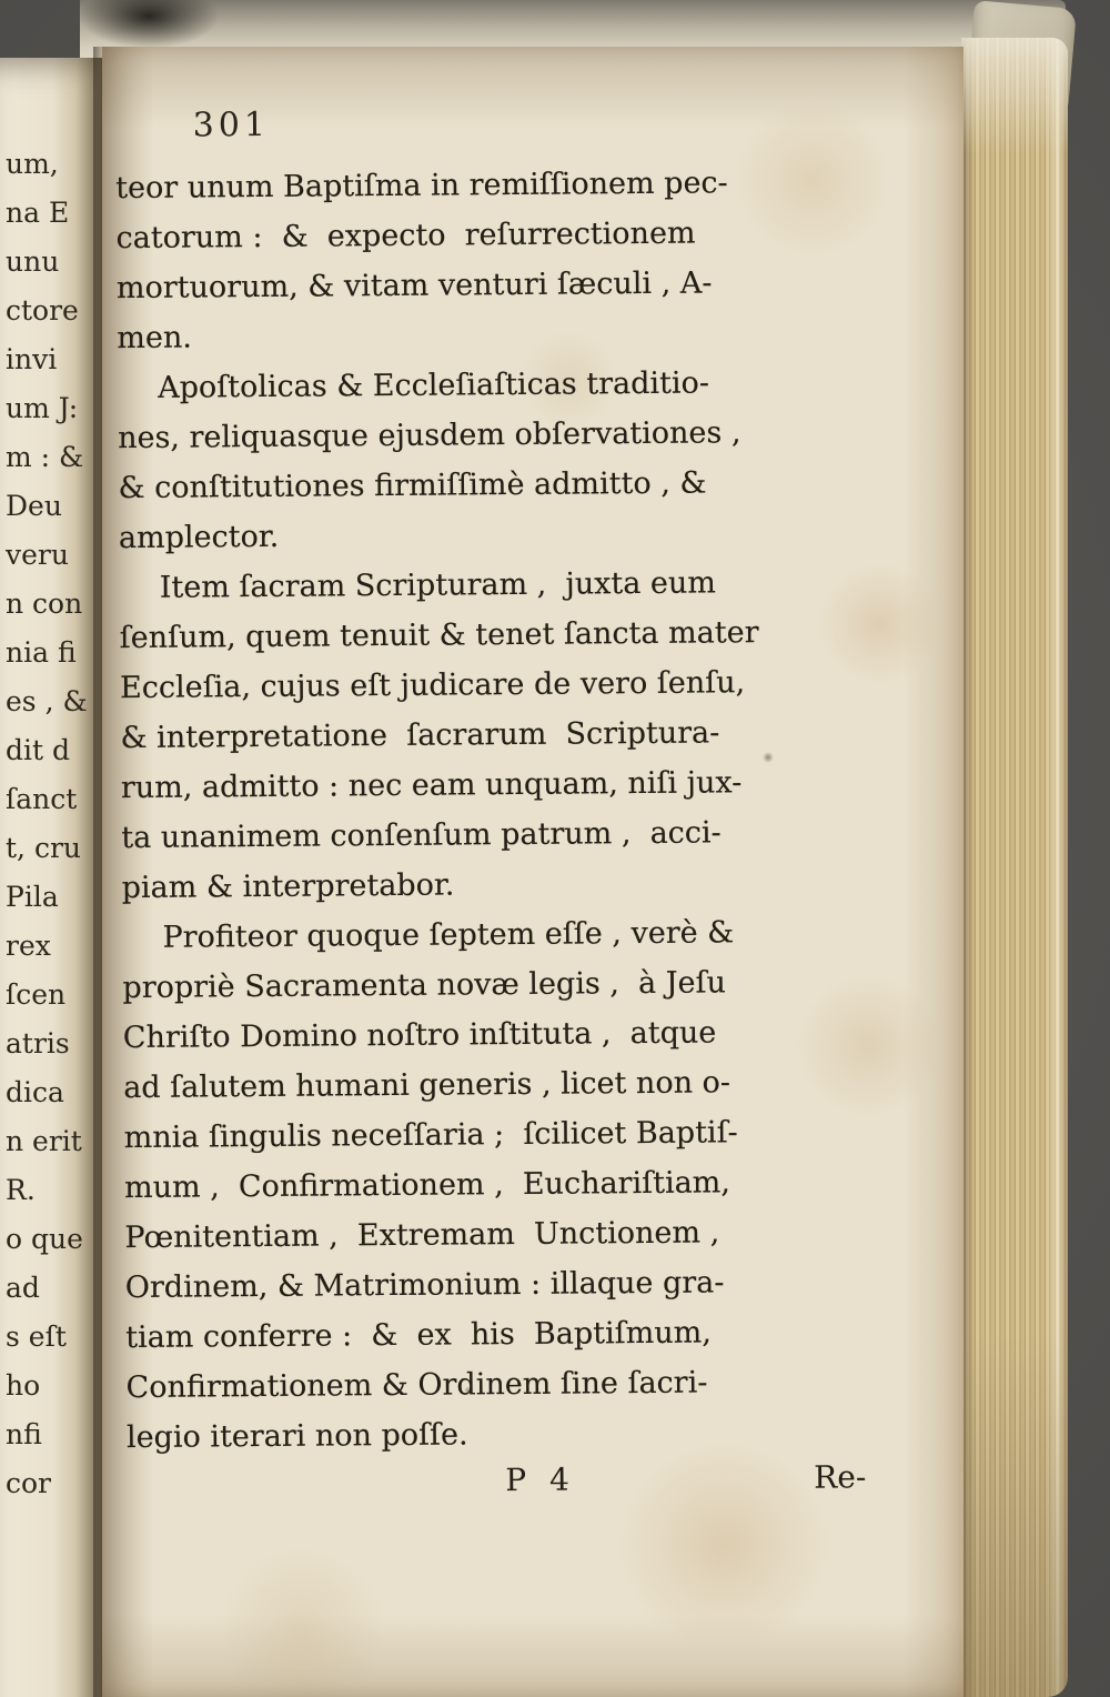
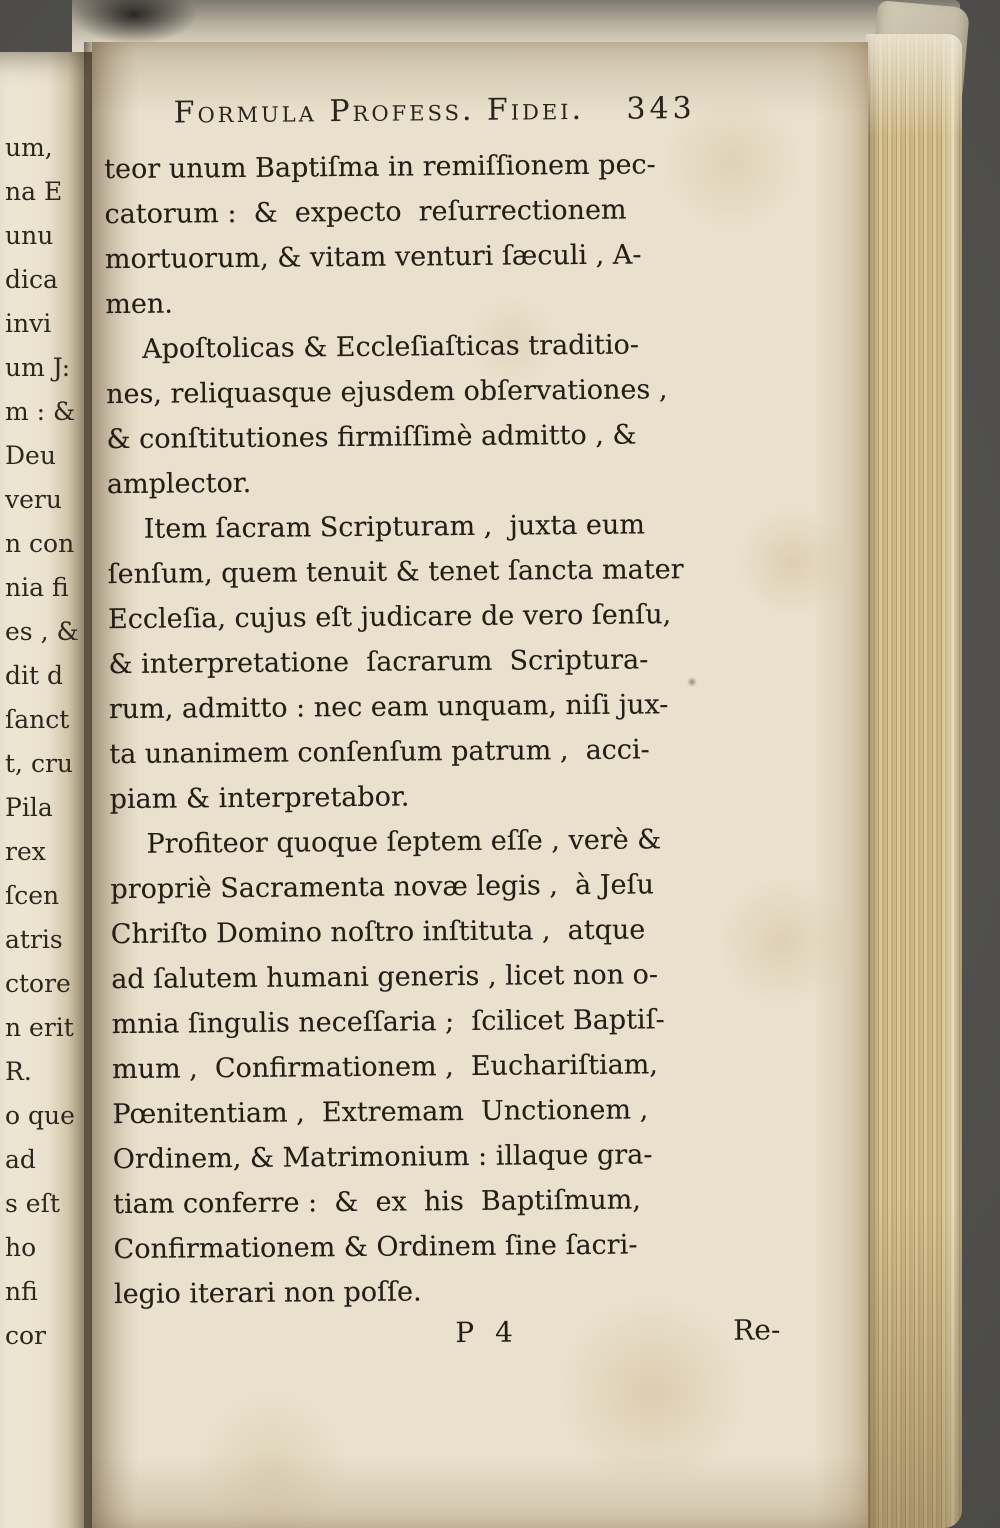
  um,
  na E
  unu
- ctore
+ dica
  invi
  um J:
  m : &
  Deu
  veru
  n con
  nia fi
  es , &
  dit d
  ſanct
  t, cru
  Pila
  rex
  ſcen
  atris
- dica
+ ctore
  n erit
  R.
  o que
  ad
  s eſt
  ho
  nfi
  cor
+ Formula Profess. Fidei.
- 301
+ 343
  teor unum Baptiſma in remiſſionem pec-
  catorum : & expecto reſurrectionem
  mortuorum, & vitam venturi ſæculi , A-
  men.
  Apoſtolicas & Eccleſiaſticas traditio-
  nes, reliquasque ejusdem obſervationes ,
  & conſtitutiones firmiſſimè admitto , &
  amplector.
  Item ſacram Scripturam , juxta eum
  ſenſum, quem tenuit & tenet ſancta mater
  Eccleſia, cujus eſt judicare de vero ſenſu,
  & interpretatione ſacrarum Scriptura-
  rum, admitto : nec eam unquam, niſi jux-
  ta unanimem conſenſum patrum , acci-
  piam & interpretabor.
  Profiteor quoque ſeptem eſſe , verè &
  propriè Sacramenta novæ legis , à Jeſu
  Chriſto Domino noſtro inſtituta , atque
  ad ſalutem humani generis , licet non o-
  mnia ſingulis neceſſaria ; ſcilicet Baptiſ-
  mum , Confirmationem , Euchariſtiam,
  Pœnitentiam , Extremam Unctionem ,
  Ordinem, & Matrimonium : illaque gra-
  tiam conferre : & ex his Baptiſmum,
  Confirmationem & Ordinem ſine ſacri-
  legio iterari non poſſe.
  P 4
  Re-
